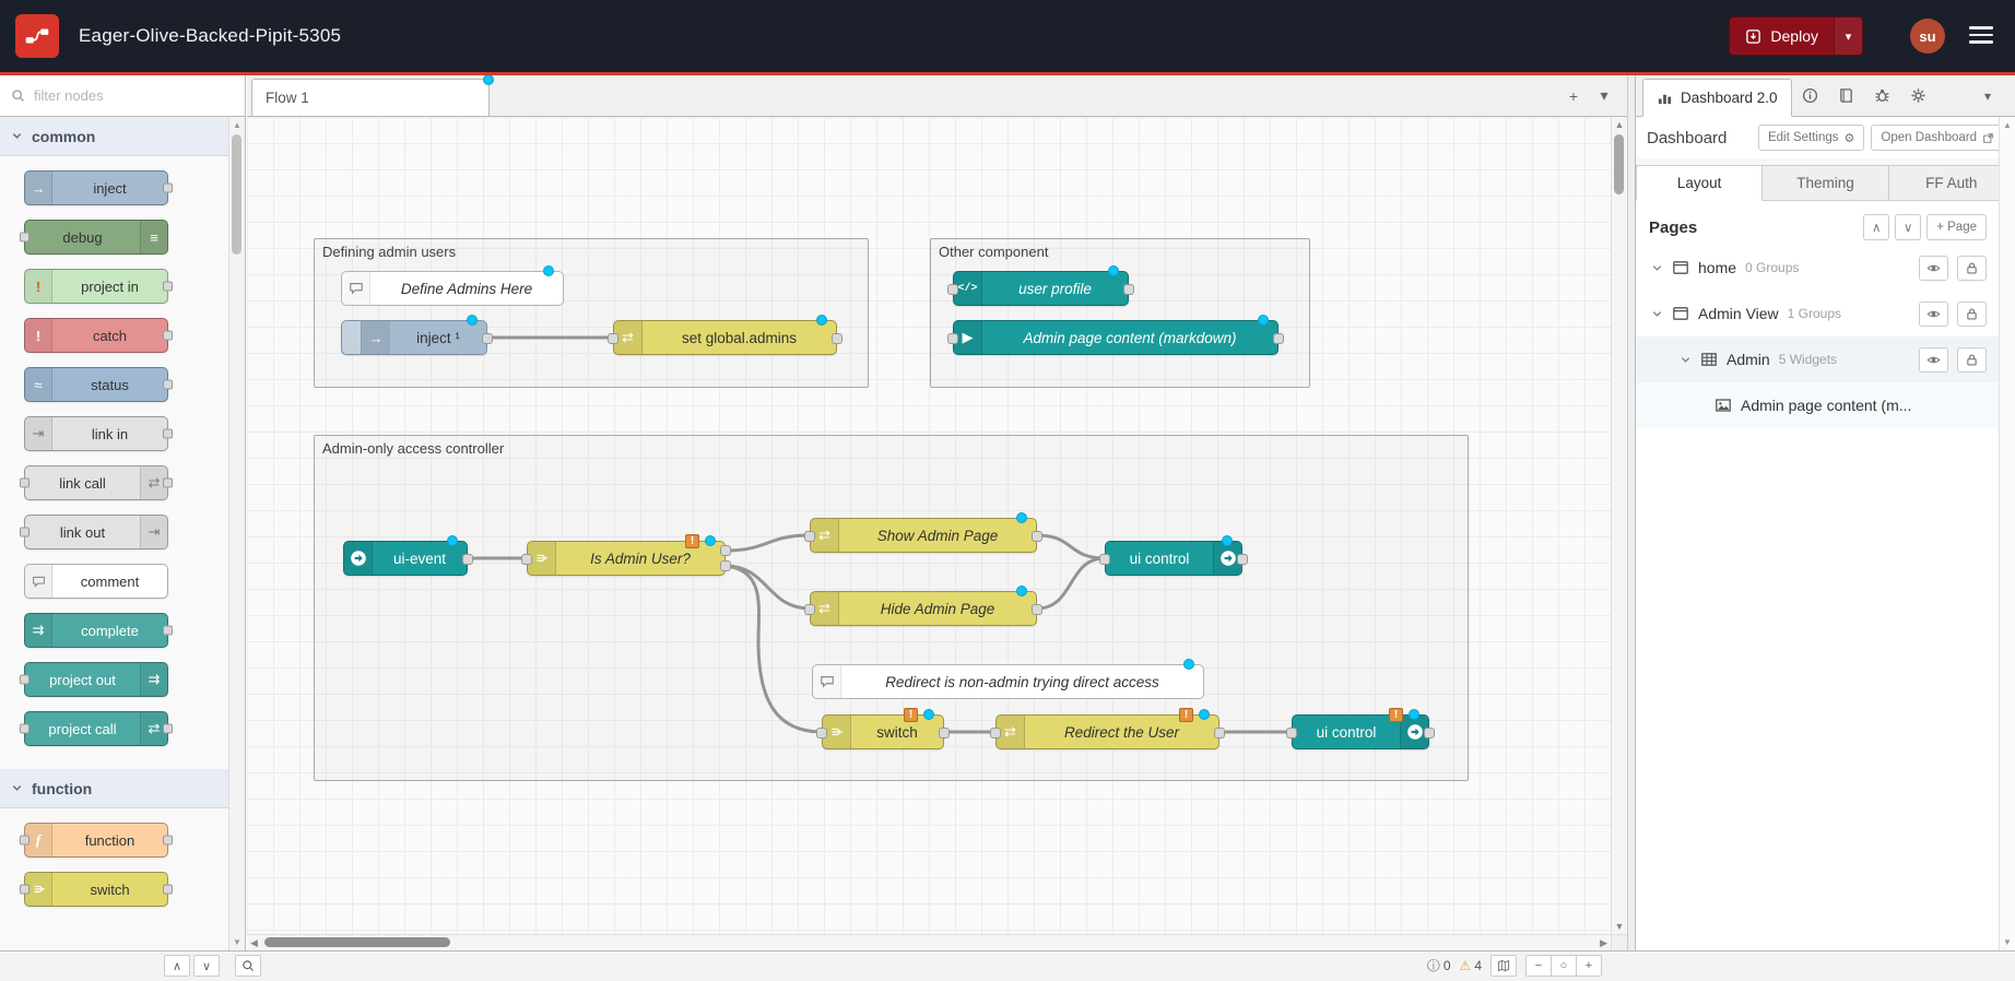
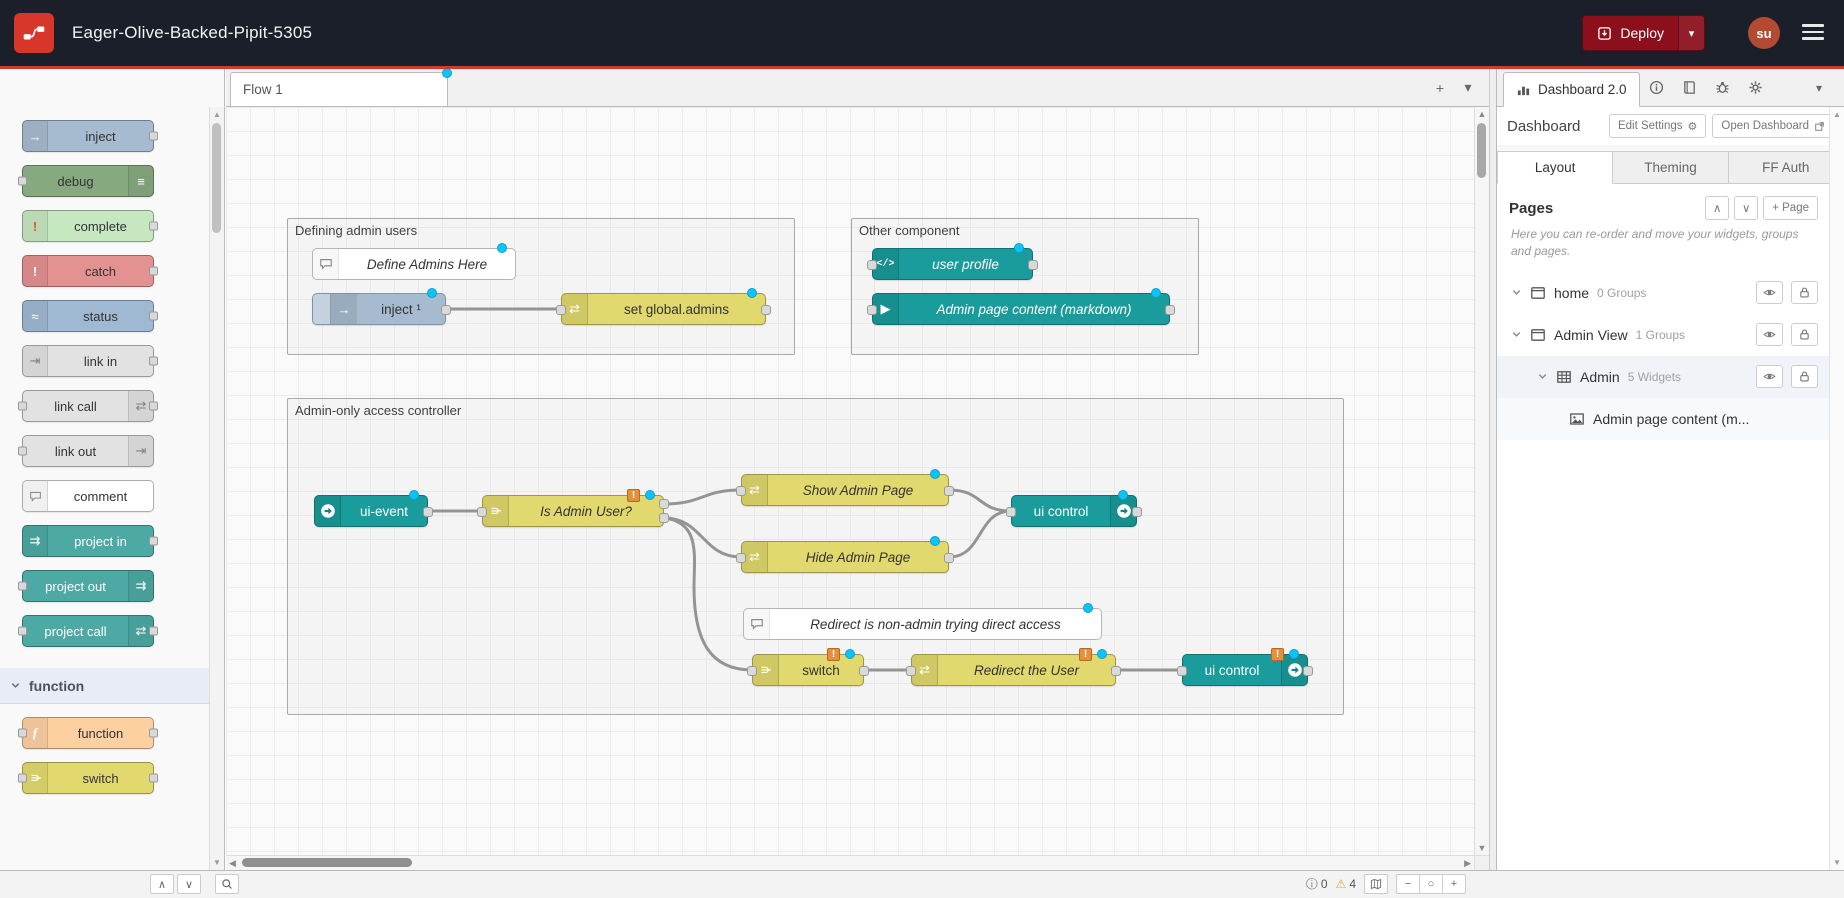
  Eager-Olive-Backed-Pipit-5305
  Deploy
  ▾
  su
- filter nodes
- common
  →
  inject
  ≡
  debug
  !
- project in
+ complete
  !
  catch
  ≈
  status
  ⇥
  link in
  ⇄
  link call
  ⇥
  link out
  comment
  ⇉
- complete
+ project in
  ⇉
  project out
  ⇄
  project call
  function
  f
  function
  switch
  ▲
  ▼
  Flow 1
  +
  ▾
  Defining admin users
  Other component
  Admin-only access controller
  Define Admins Here
  →
  inject ¹
  ⇄
  set global.admins
  </>
  user profile
  ▶
  Admin page content (markdown)
  ui-event
  Is Admin User?
  !
  ⇄
  Show Admin Page
  ⇄
  Hide Admin Page
  ui control
  Redirect is non-admin trying direct access
  switch
  !
  ⇄
  Redirect the User
  !
  ui control
  !
  ▲
  ▼
  ◀
  ▶
  Dashboard 2.0
  ▾
  Dashboard
  Edit Settings
  ⚙
  Open Dashboard
  Layout
  Theming
  FF Auth
  Pages
  ∧
  ∨
  + Page
+ Here you can re-order and move your widgets, groups and pages.
  home
  0 Groups
  Admin View
  1 Groups
  Admin
  5 Widgets
  Admin page content (m...
  ▲
  ▼
  ∧
  ∨
  ⓘ
  0
  ⚠
  4
  −
  ○
  +
